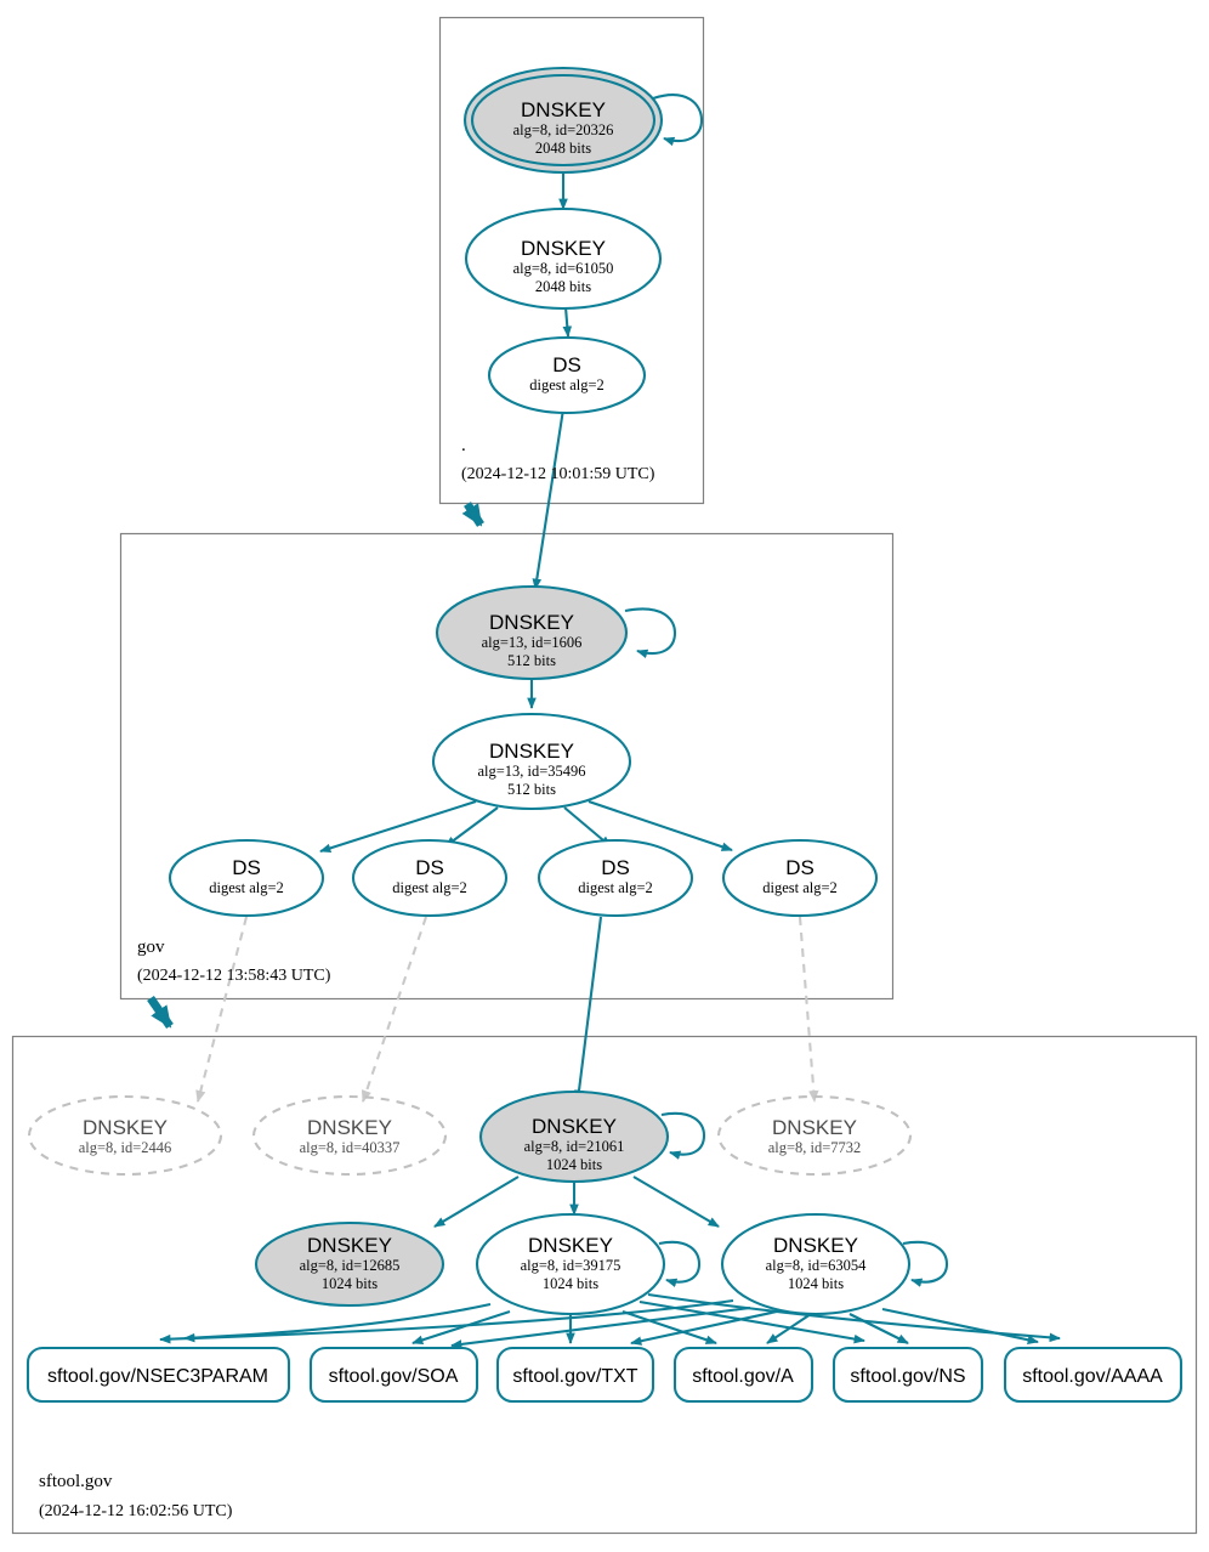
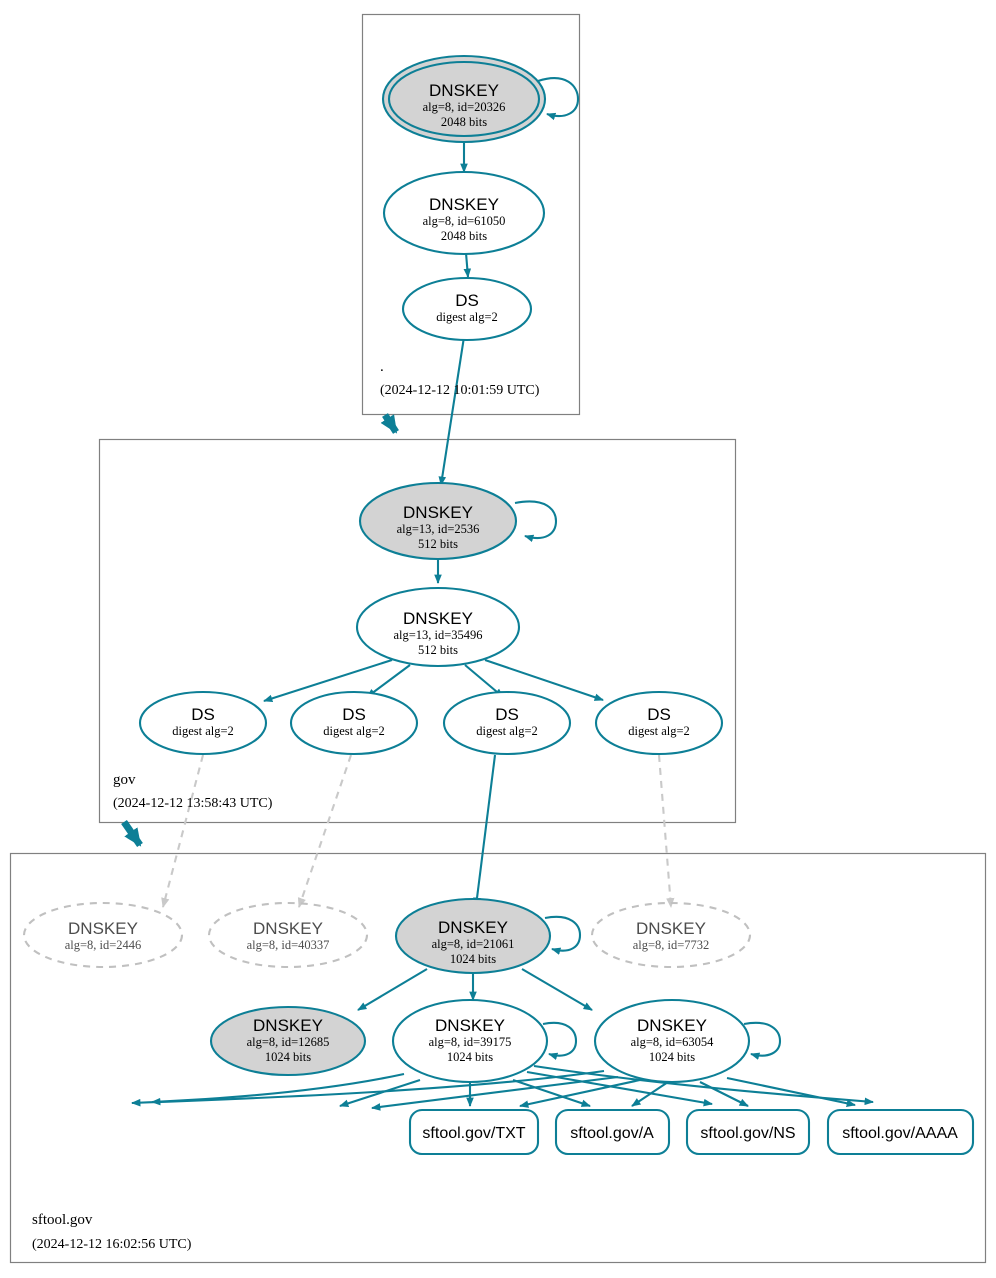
  DNSKEY
  alg=8, id=20326
  2048 bits
  DNSKEY
  alg=8, id=61050
  2048 bits
  DS
  digest alg=2
  .
  (2024-12-12 10:01:59 UTC)
  DNSKEY
- alg=13, id=1606
+ alg=13, id=2536
  512 bits
  DNSKEY
  alg=13, id=35496
  512 bits
  DS
  digest alg=2
  DS
  digest alg=2
  DS
  digest alg=2
  DS
  digest alg=2
  gov
  (2024-12-12 13:58:43 UTC)
  DNSKEY
  alg=8, id=2446
  DNSKEY
  alg=8, id=40337
  DNSKEY
  alg=8, id=7732
  DNSKEY
  alg=8, id=21061
  1024 bits
  DNSKEY
  alg=8, id=12685
  1024 bits
  DNSKEY
  alg=8, id=39175
  1024 bits
  DNSKEY
  alg=8, id=63054
  1024 bits
- sftool.gov/NSEC3PARAM
- sftool.gov/SOA
  sftool.gov/TXT
  sftool.gov/A
  sftool.gov/NS
  sftool.gov/AAAA
  sftool.gov
  (2024-12-12 16:02:56 UTC)
